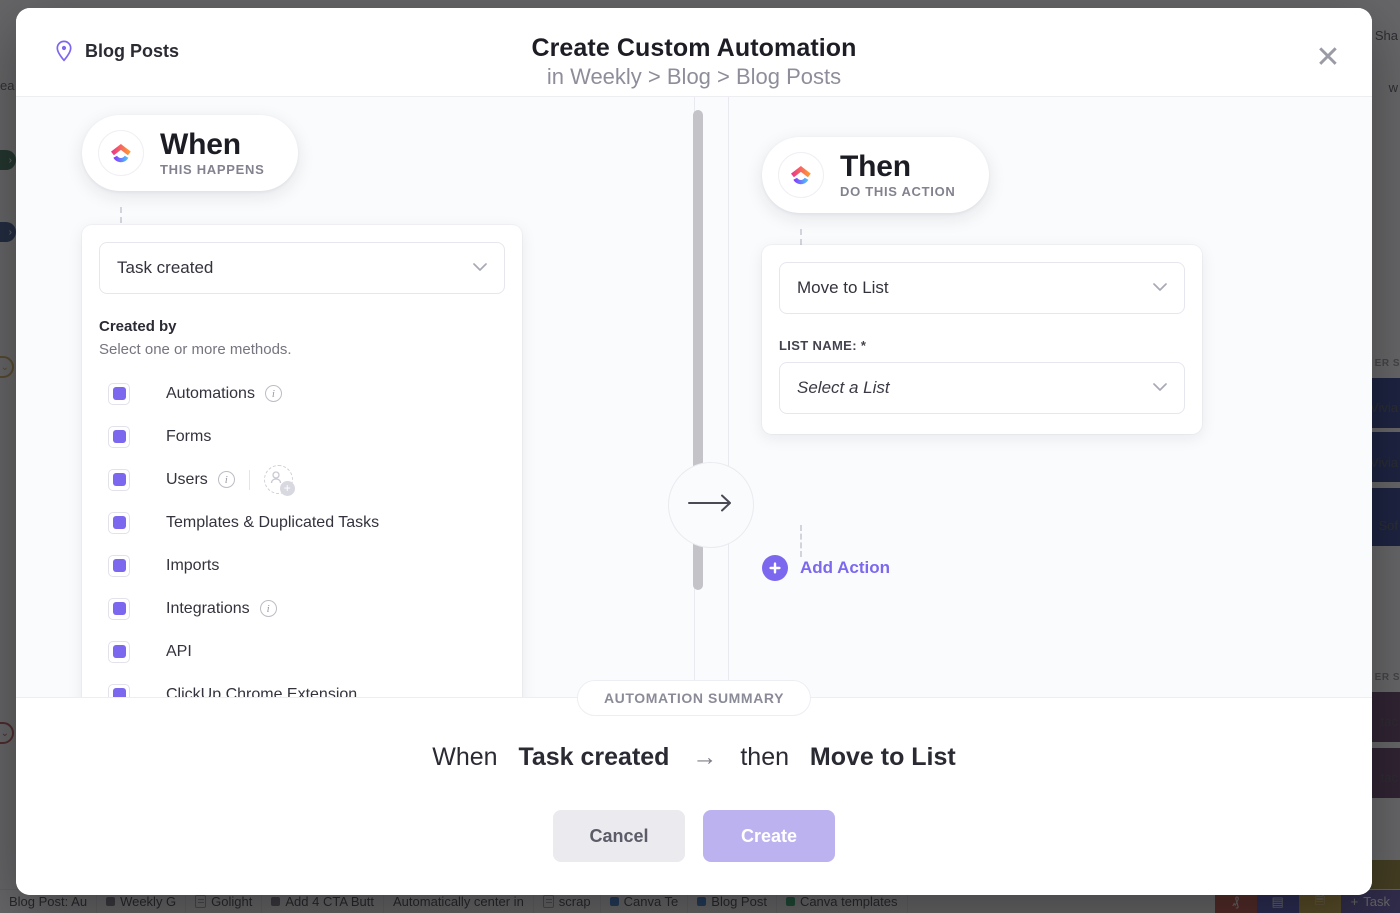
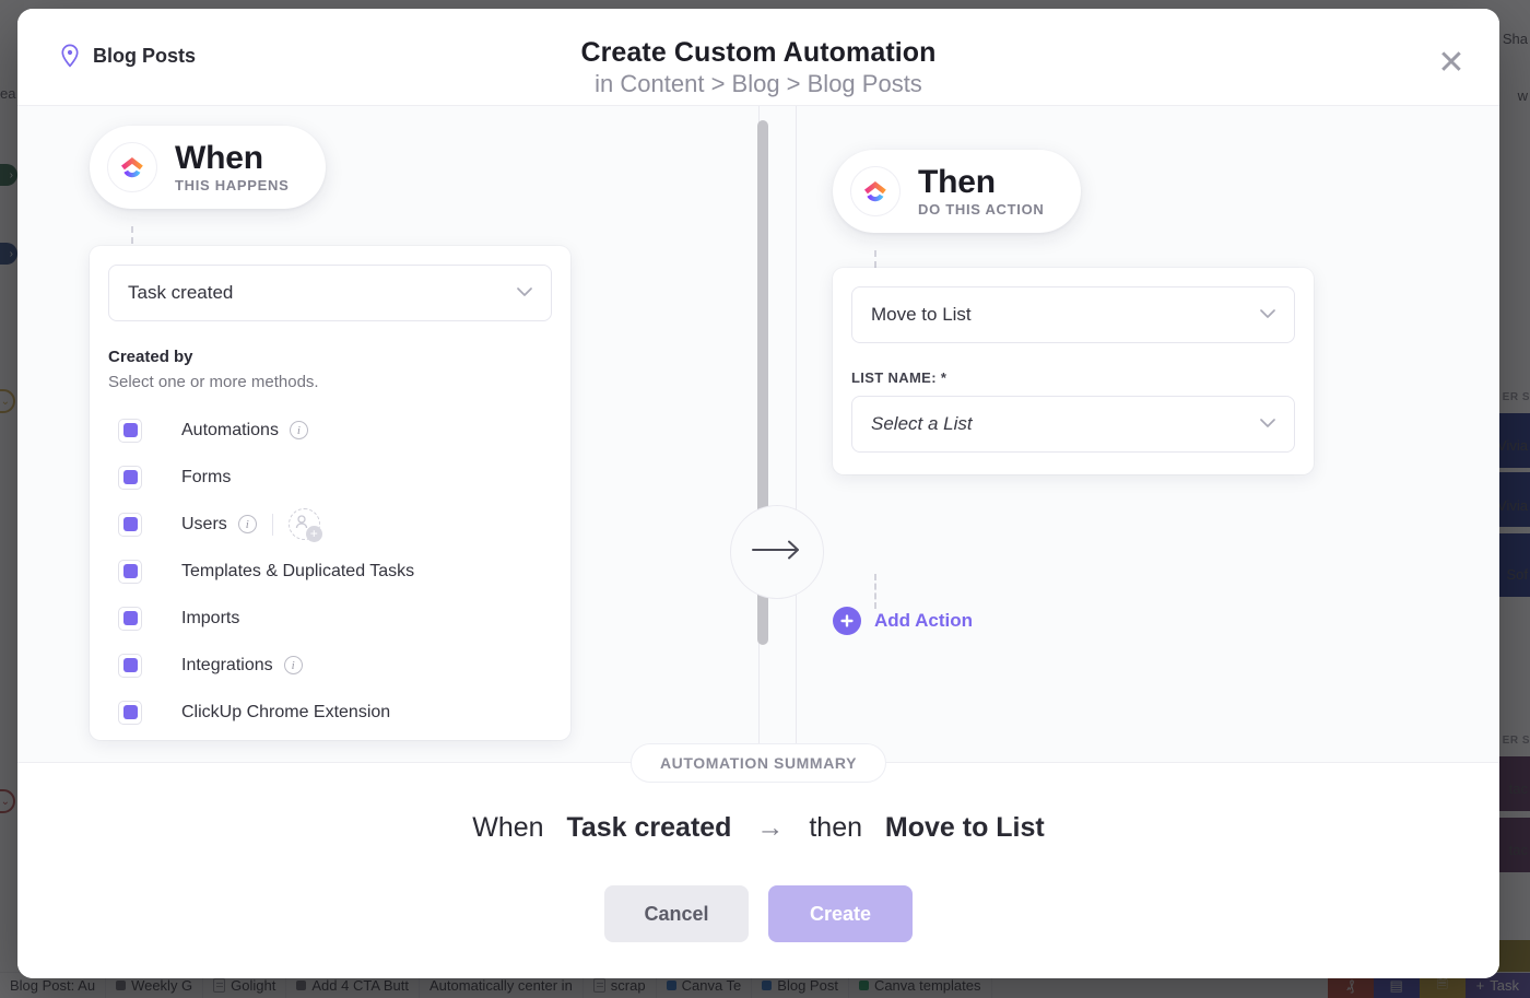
  ea
  ›
  ›
  ⌄
  ⌄
  ER S
  ER S
  Sha
  w
  Vivia
  Vivia
  Blog Post: Au
  Weekly G
  Golight
  Add 4 CTA Butt
  Automatically center in
  scrap
  Canva Te
  Blog Post
  Canva templates
  ₰
  ▤
  🗎
  +
  Task
  Blog Posts
  Create Custom Automation
- in Weekly > Blog > Blog Posts
+ in Content > Blog > Blog Posts
  ✕
  When
  THIS HAPPENS
  Task created
  Created by
  Select one or more methods.
  Automations
  i
  Forms
  Users
  i
  +
  Templates & Duplicated Tasks
  Imports
  Integrations
  i
- API
  ClickUp Chrome Extension
  Then
  DO THIS ACTION
  Move to List
  LIST NAME: *
  Select a List
  Add Action
  AUTOMATION SUMMARY
  When Task created → then Move to List
  Cancel
  Create
